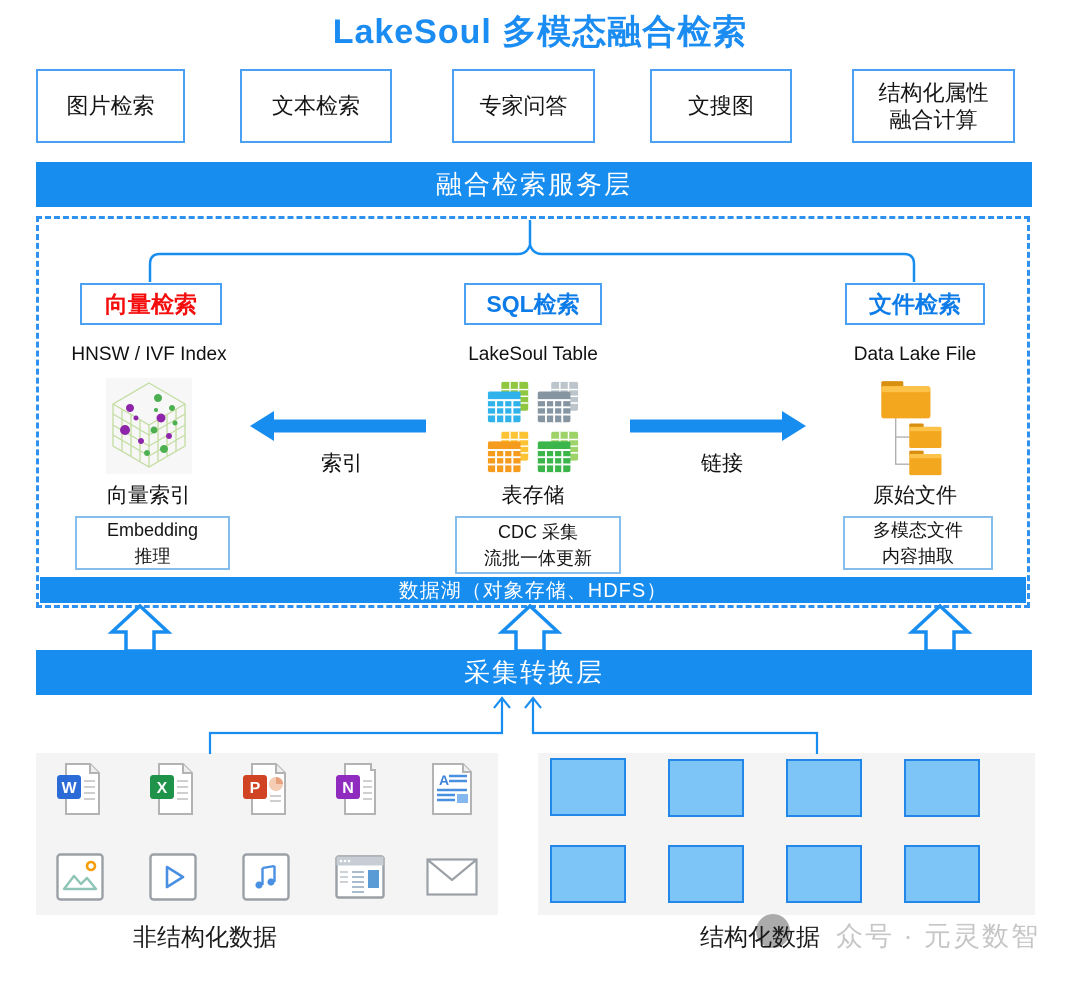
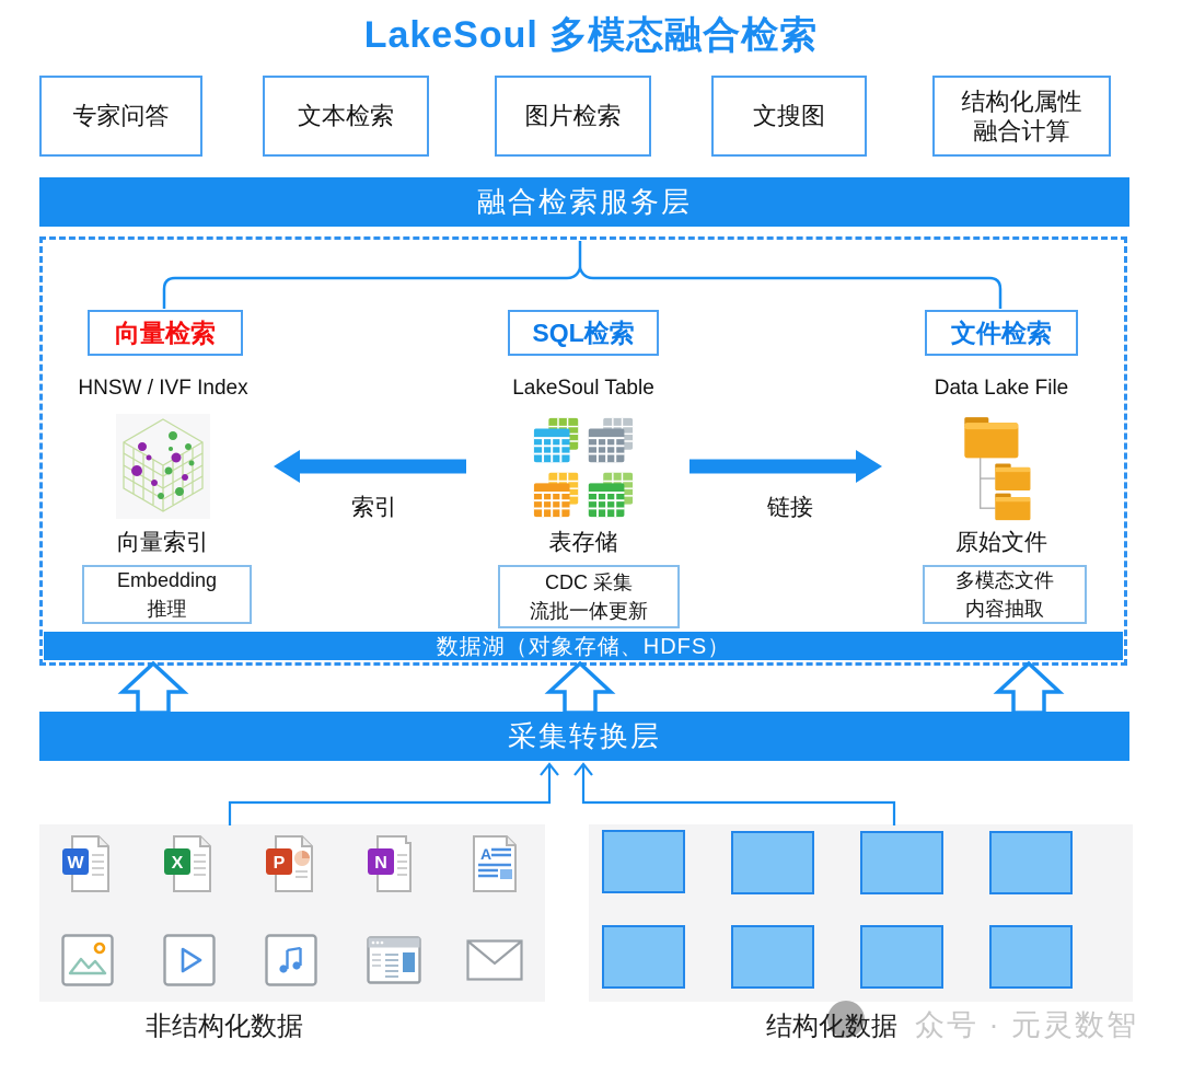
  LakeSoul 多模态融合检索
- 图片检索
+ 专家问答
  文本检索
- 专家问答
+ 图片检索
  文搜图
  结构化属性
  融合计算
  融合检索服务层
  向量检索
  SQL检索
  文件检索
  HNSW / IVF Index
  LakeSoul Table
  Data Lake File
  向量索引
  表存储
  原始文件
  索引
  链接
  Embedding
  推理
  CDC 采集
  流批一体更新
  多模态文件
  内容抽取
  数据湖（对象存储、HDFS）
  采集转换层
  W
  X
  P
  N
  A
  非结构化数据
  结构化数据
  众号 · 元灵数智
